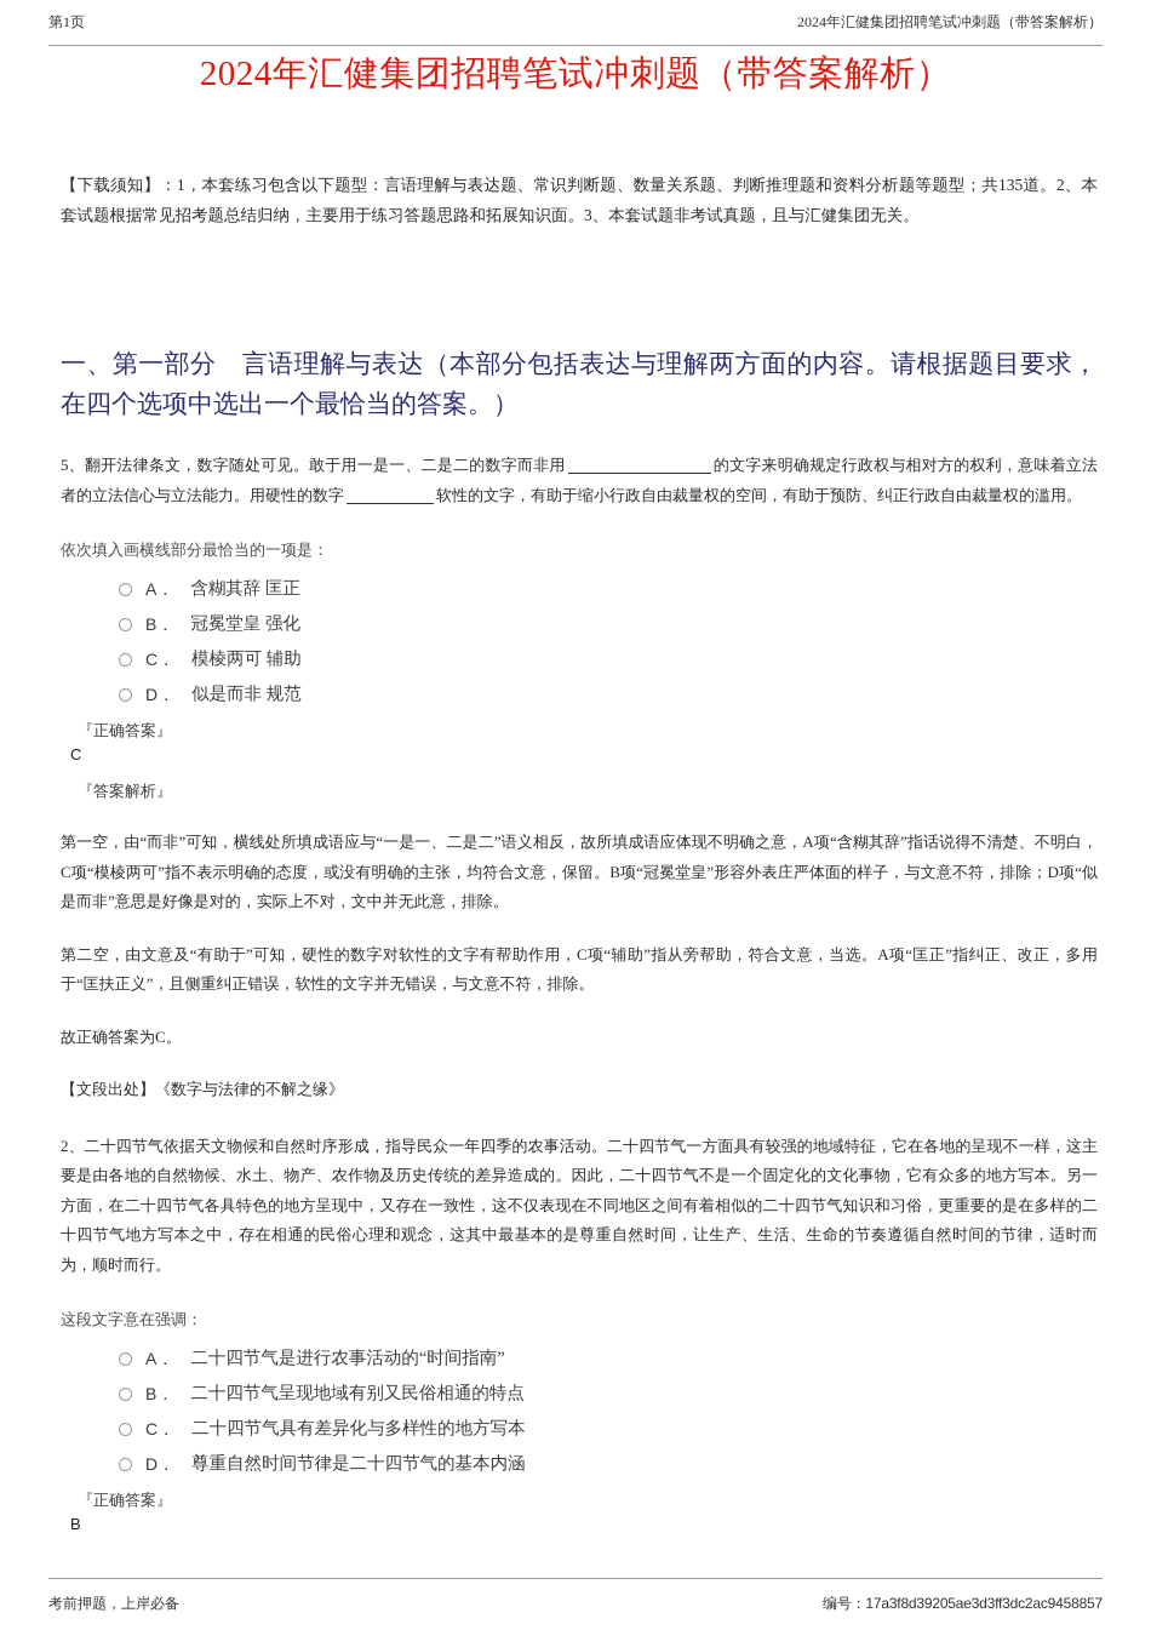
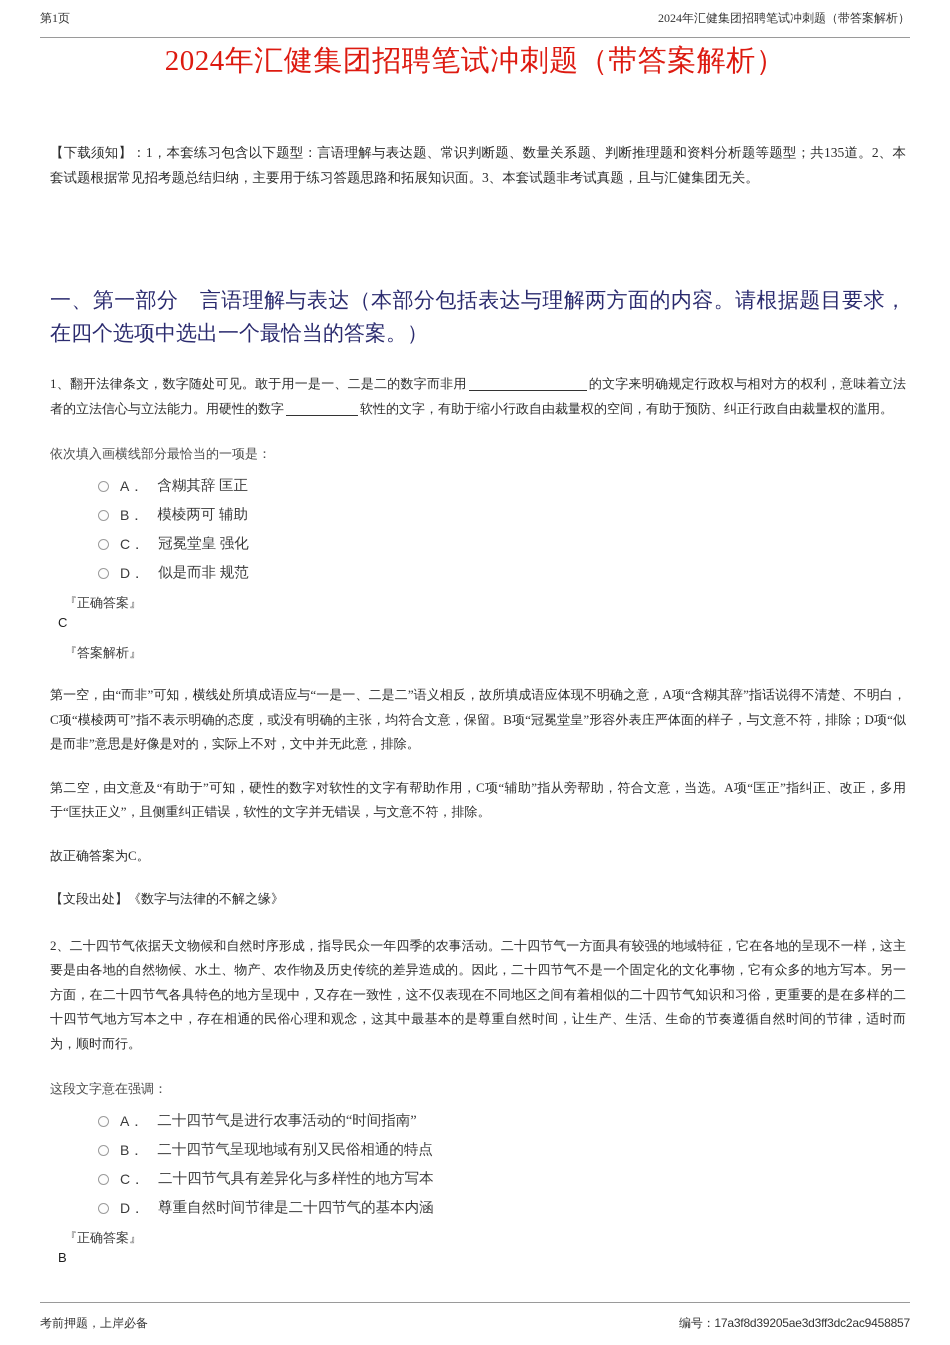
  第1页
  2024年汇健集团招聘笔试冲刺题（带答案解析）
  2024年汇健集团招聘笔试冲刺题（带答案解析）
  【下载须知】：1，本套练习包含以下题型：言语理解与表达题、常识判断题、数量关系题、判断推理题和资料分析题等题型；共135道。2、本套试题根据常见招考题总结归纳，主要用于练习答题思路和拓展知识面。3、本套试题非考试真题，且与汇健集团无关。
  一、第一部分 言语理解与表达（本部分包括表达与理解两方面的内容。请根据题目要求，在四个选项中选出一个最恰当的答案。）
- 5、翻开法律条文，数字随处可见。敢于用一是一、二是二的数字而非用 的文字来明确规定行政权与相对方的权利，意味着立法者的立法信心与立法能力。用硬性的数字 软性的文字，有助于缩小行政自由裁量权的空间，有助于预防、纠正行政自由裁量权的滥用。
+ 1、翻开法律条文，数字随处可见。敢于用一是一、二是二的数字而非用 的文字来明确规定行政权与相对方的权利，意味着立法者的立法信心与立法能力。用硬性的数字 软性的文字，有助于缩小行政自由裁量权的空间，有助于预防、纠正行政自由裁量权的滥用。
  依次填入画横线部分最恰当的一项是：
  A．
  含糊其辞 匡正
  B．
- 冠冕堂皇 强化
+ 模棱两可 辅助
  C．
- 模棱两可 辅助
+ 冠冕堂皇 强化
  D．
  似是而非 规范
  『正确答案』
  C
  『答案解析』
  第一空，由“而非”可知，横线处所填成语应与“一是一、二是二”语义相反，故所填成语应体现不明确之意，A项“含糊其辞”指话说得不清楚、不明白，C项“模棱两可”指不表示明确的态度，或没有明确的主张，均符合文意，保留。B项“冠冕堂皇”形容外表庄严体面的样子，与文意不符，排除；D项“似是而非”意思是好像是对的，实际上不对，文中并无此意，排除。
  第二空，由文意及“有助于”可知，硬性的数字对软性的文字有帮助作用，C项“辅助”指从旁帮助，符合文意，当选。A项“匡正”指纠正、改正，多用于“匡扶正义”，且侧重纠正错误，软性的文字并无错误，与文意不符，排除。
  故正确答案为C。
  【文段出处】《数字与法律的不解之缘》
  2、二十四节气依据天文物候和自然时序形成，指导民众一年四季的农事活动。二十四节气一方面具有较强的地域特征，它在各地的呈现不一样，这主要是由各地的自然物候、水土、物产、农作物及历史传统的差异造成的。因此，二十四节气不是一个固定化的文化事物，它有众多的地方写本。另一方面，在二十四节气各具特色的地方呈现中，又存在一致性，这不仅表现在不同地区之间有着相似的二十四节气知识和习俗，更重要的是在多样的二十四节气地方写本之中，存在相通的民俗心理和观念，这其中最基本的是尊重自然时间，让生产、生活、生命的节奏遵循自然时间的节律，适时而为，顺时而行。
  这段文字意在强调：
  A．
  二十四节气是进行农事活动的“时间指南”
  B．
  二十四节气呈现地域有别又民俗相通的特点
  C．
  二十四节气具有差异化与多样性的地方写本
  D．
  尊重自然时间节律是二十四节气的基本内涵
  『正确答案』
  B
  考前押题，上岸必备
  编号：17a3f8d39205ae3d3ff3dc2ac9458857
